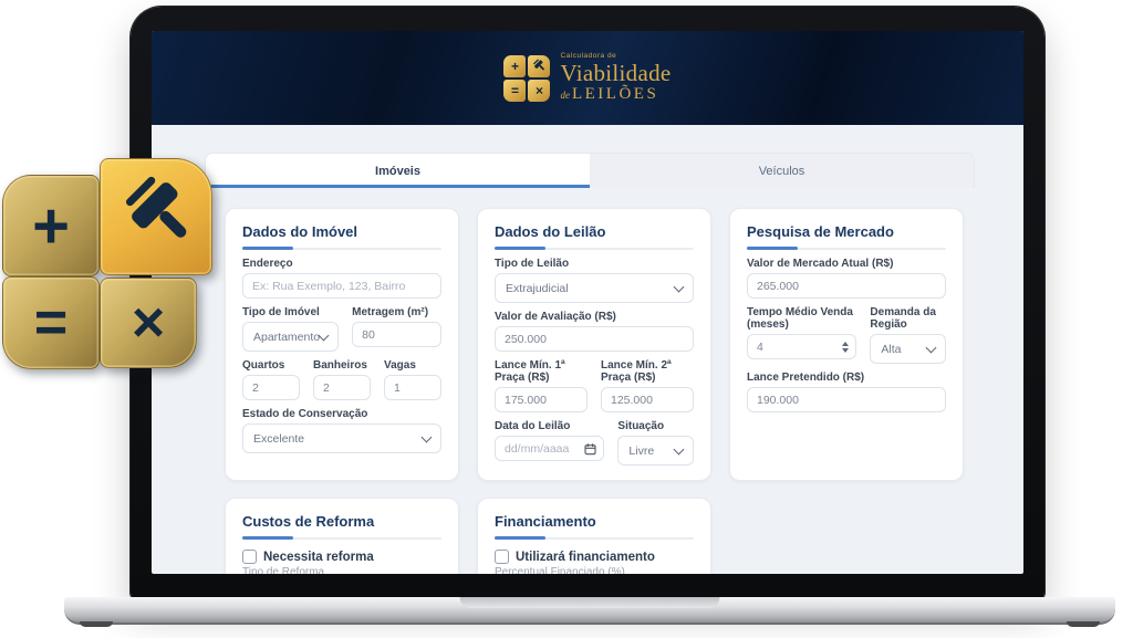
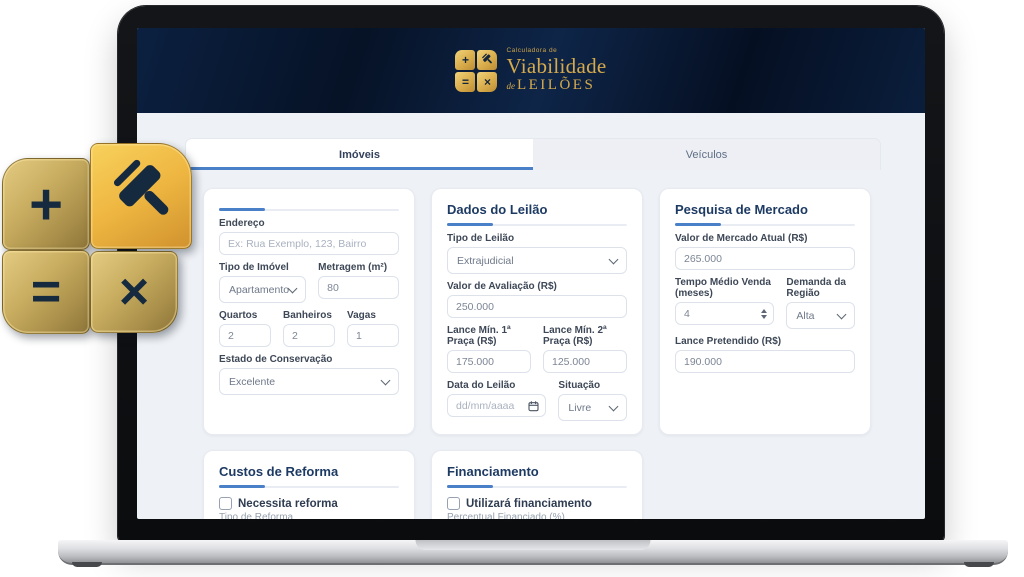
  +
  =
  ×
  Viabilidade
  de
  LEILÕES
  Imóveis
  Veículos
- Dados do Imóvel
  Endereço
  Ex: Rua Exemplo, 123, Bairro
  Tipo de Imóvel
  Apartamento
  Metragem (m²)
  80
  Quartos
  2
  Banheiros
  2
  Vagas
  1
  Estado de Conservação
  Excelente
  Dados do Leilão
  Tipo de Leilão
  Extrajudicial
  Valor de Avaliação (R$)
  250.000
  Lance Mín. 1ª Praça (R$)
  175.000
  Lance Mín. 2ª Praça (R$)
  125.000
  Data do Leilão
  dd/mm/aaaa
  Situação
  Livre
  Pesquisa de Mercado
  Valor de Mercado Atual (R$)
  265.000
  Tempo Médio Venda (meses)
  4
  Demanda da Região
  Alta
  Lance Pretendido (R$)
  190.000
  Custos de Reforma
  Necessita reforma
  Tipo de Reforma
  Financiamento
  Utilizará financiamento
  Percentual Financiado (%)
  +
  =
  ×
